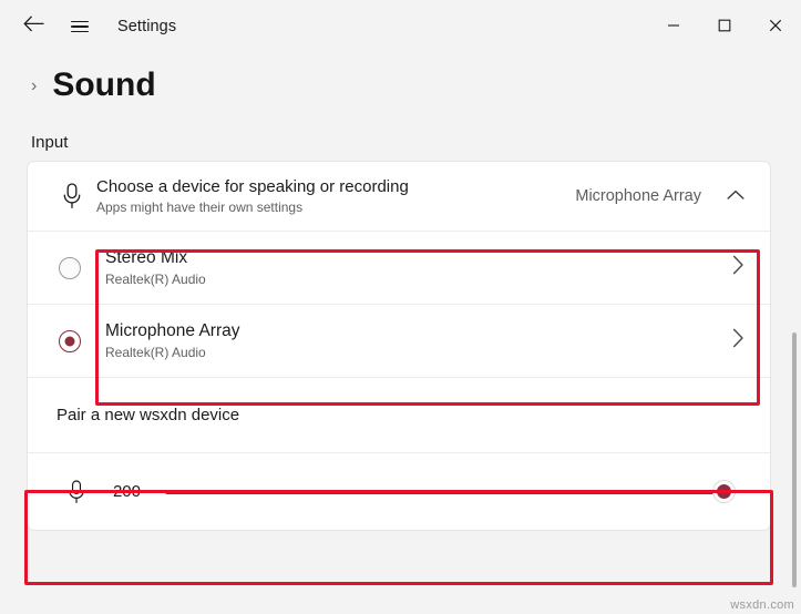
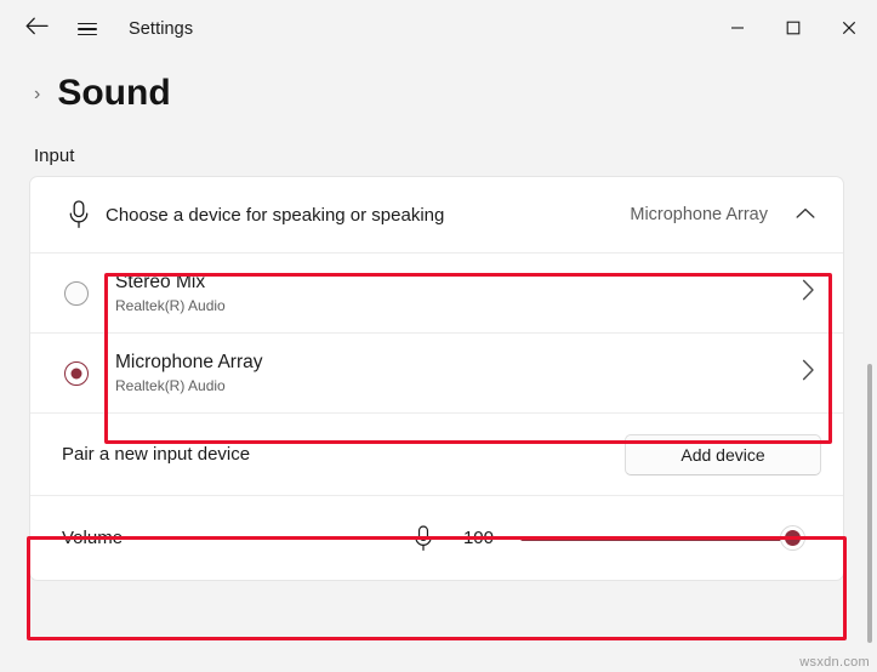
  Settings
  ›
  Sound
  Input
- Choose a device for speaking or recording
+ Choose a device for speaking or speaking
- Apps might have their own settings
  Microphone Array
  Stereo Mix
  Realtek(R) Audio
  Microphone Array
  Realtek(R) Audio
- Pair a new wsxdn device
+ Pair a new input device
+ Add device
+ Volume
- 200
+ 100
  wsxdn.com
